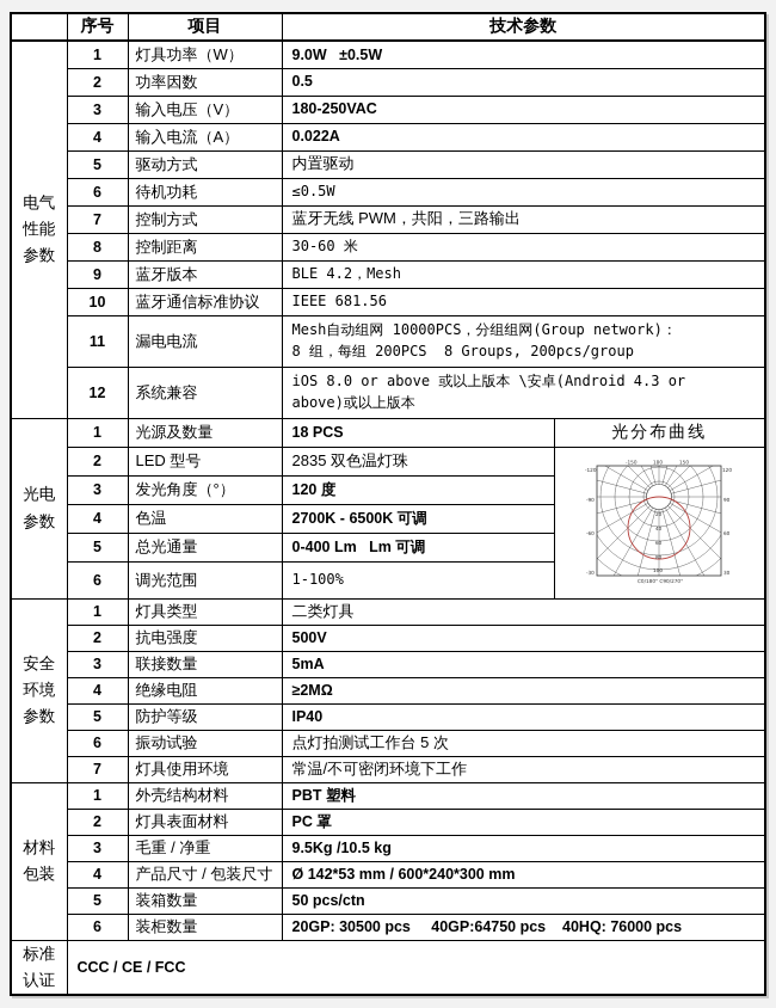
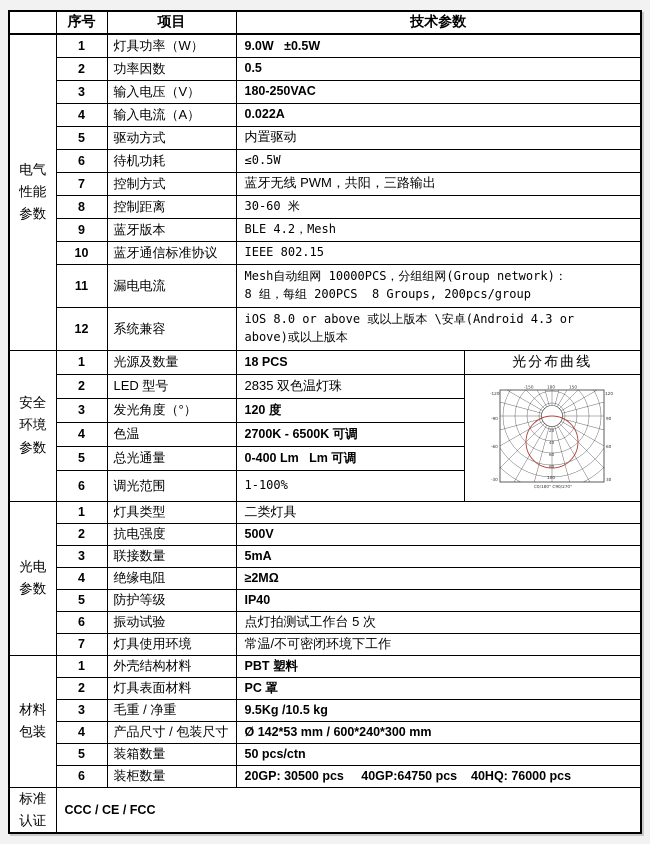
  	序号	项目	技术参数
  电气 性能 参数	1	灯具功率（W）	9.0W ±0.5W
  2	功率因数	0.5
  3	输入电压（V）	180-250VAC
  4	输入电流（A）	0.022A
  5	驱动方式	内置驱动
  6	待机功耗	≤0.5W
  7	控制方式	蓝牙无线 PWM，共阳，三路输出
  8	控制距离	30-60 米
  9	蓝牙版本	BLE 4.2，Mesh
- 10	蓝牙通信标准协议	IEEE 681.56
+ 10	蓝牙通信标准协议	IEEE 802.15
  11	漏电电流	Mesh自动组网 10000PCS，分组组网(Group network)： 8 组，每组 200PCS 8 Groups, 200pcs/group
  12	系统兼容	iOS 8.0 or above 或以上版本 \安卓(Android 4.3 or above)或以上版本
- 光电 参数	1	光源及数量	18 PCS	光分布曲线
+ 安全 环境 参数	1	光源及数量	18 PCS	光分布曲线
  3	发光角度（°）	120 度
  4	色温	2700K - 6500K 可调
  5	总光通量	0-400 Lm Lm 可调
  6	调光范围	1-100%
- 安全 环境 参数	1	灯具类型	二类灯具
+ 光电 参数	1	灯具类型	二类灯具
  2	抗电强度	500V
  3	联接数量	5mA
  4	绝缘电阻	≥2MΩ
  5	防护等级	IP40
  6	振动试验	点灯拍测试工作台 5 次
  7	灯具使用环境	常温/不可密闭环境下工作
  材料 包装	1	外壳结构材料	PBT 塑料
  2	灯具表面材料	PC 罩
  3	毛重 / 净重	9.5Kg /10.5 kg
  4	产品尺寸 / 包装尺寸	Ø 142*53 mm / 600*240*300 mm
  5	装箱数量	50 pcs/ctn
  6	装柜数量	20GP: 30500 pcs 40GP:64750 pcs 40HQ: 76000 pcs
  标准 认证	CCC / CE / FCC
